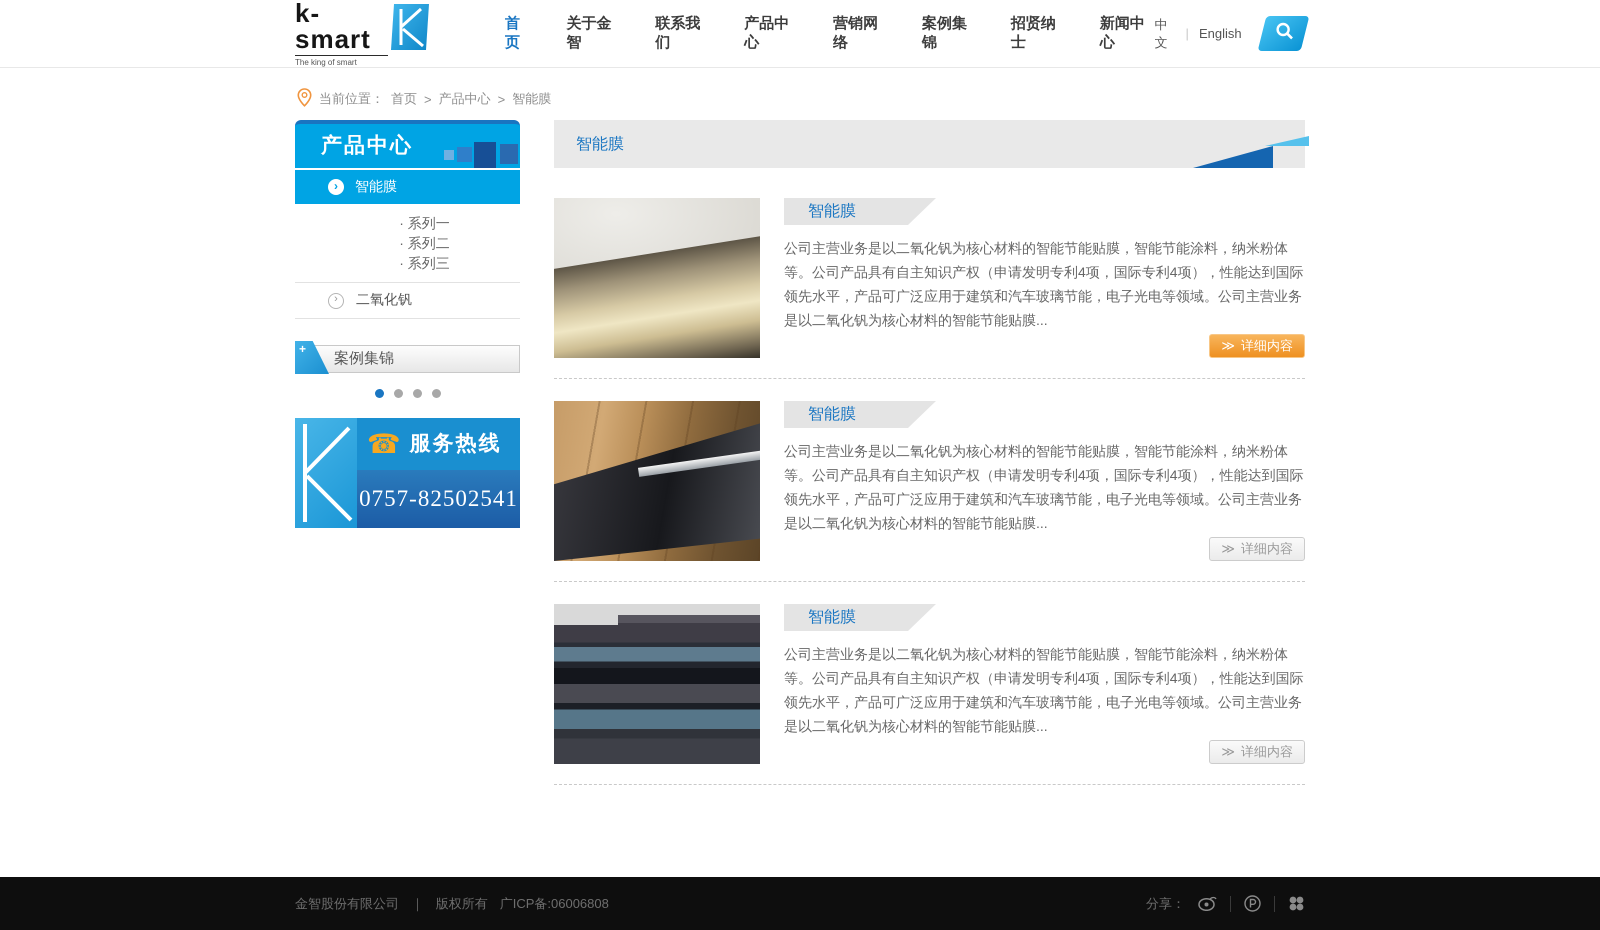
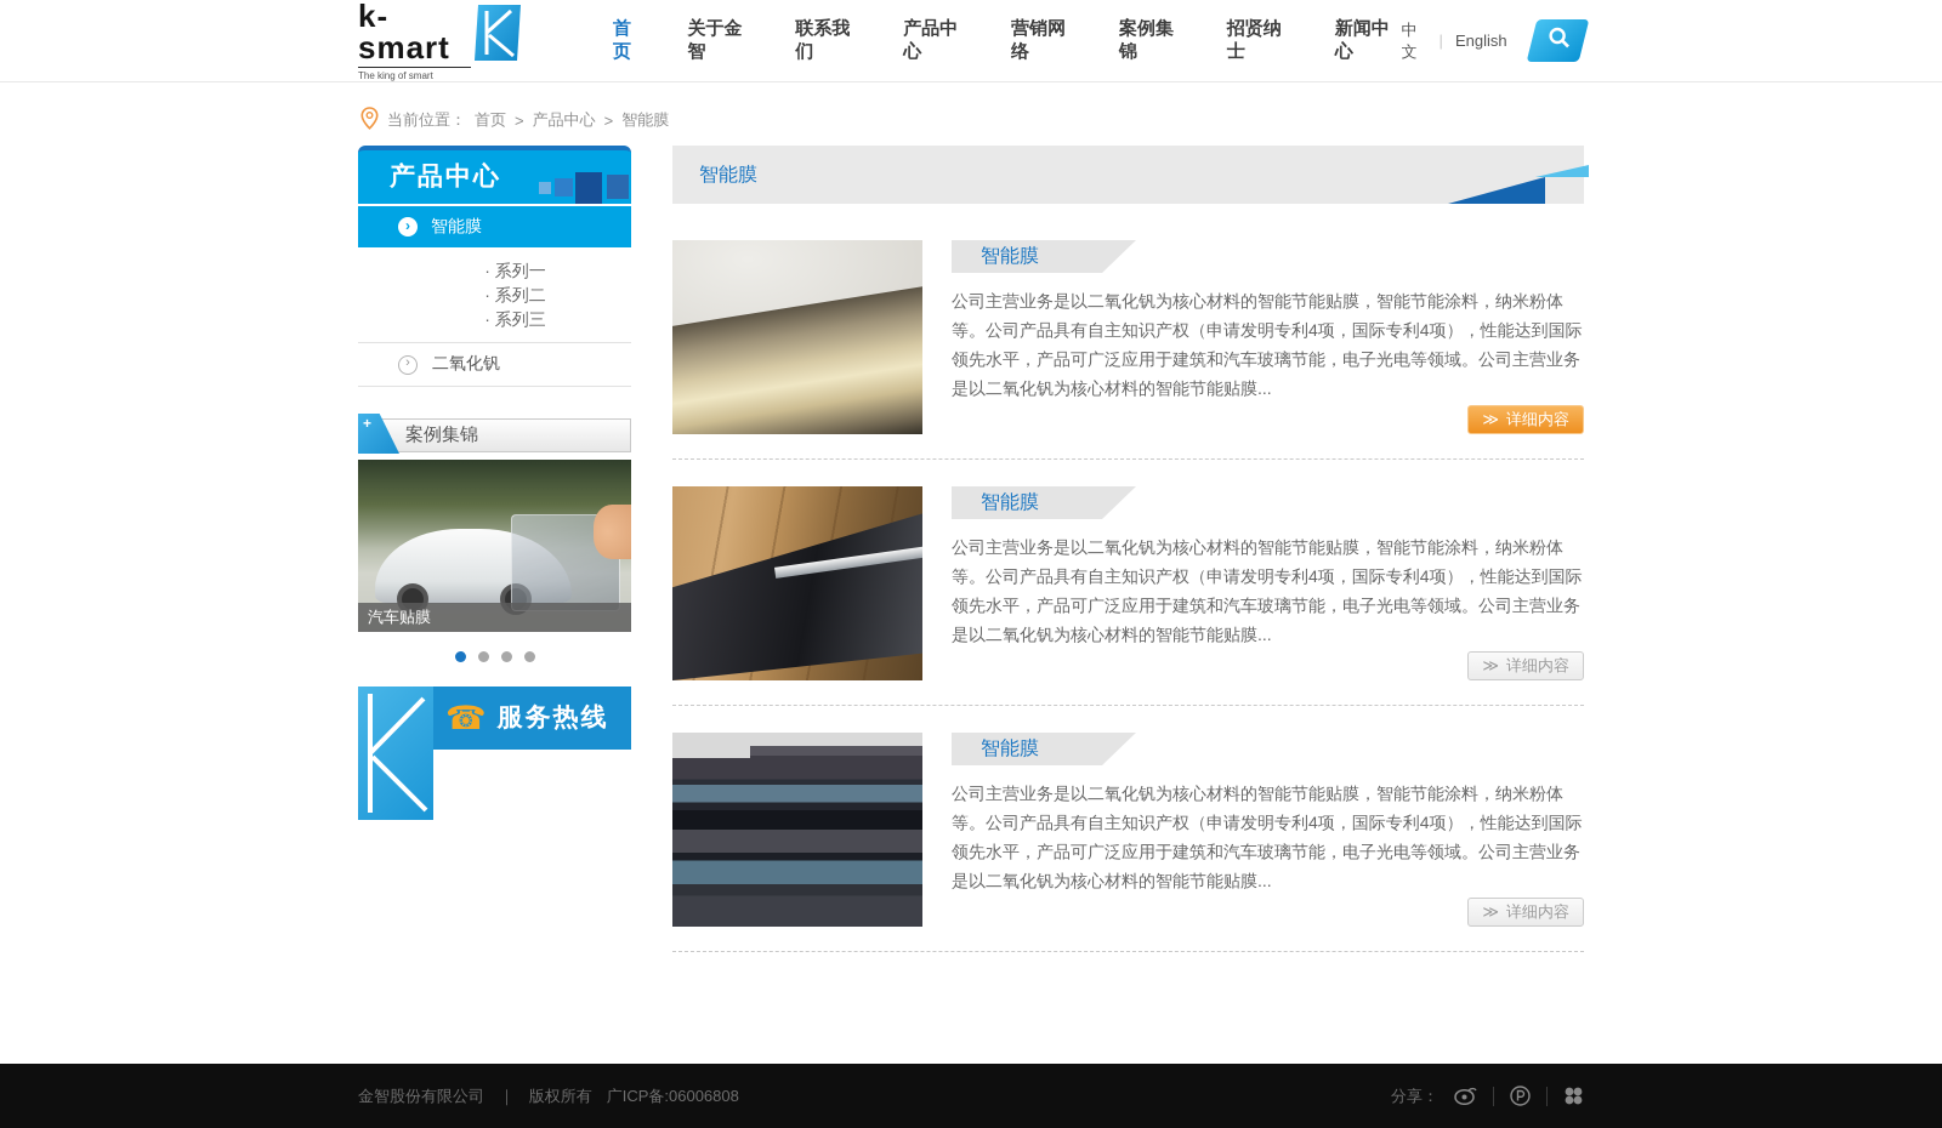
  k-smart
  The king of smart
  首页
  关于金智
  联系我们
  产品中心
  营销网络
  案例集锦
  招贤纳士
  新闻中心
  中文
  |
  English
  当前位置：
  首页
  >
  产品中心
  >
  智能膜
  产品中心
  ›
  智能膜
  · 系列一
  · 系列二
  · 系列三
  ›
  二氧化钒
  +
  案例集锦
+ 汽车贴膜
  ☎
  服务热线
- 0757-82502541
  智能膜
  智能膜
  公司主营业务是以二氧化钒为核心材料的智能节能贴膜，智能节能涂料，纳米粉体等。公司产品具有自主知识产权（申请发明专利4项，国际专利4项），性能达到国际领先水平，产品可广泛应用于建筑和汽车玻璃节能，电子光电等领域。公司主营业务是以二氧化钒为核心材料的智能节能贴膜...
  ≫
  详细内容
  智能膜
  公司主营业务是以二氧化钒为核心材料的智能节能贴膜，智能节能涂料，纳米粉体等。公司产品具有自主知识产权（申请发明专利4项，国际专利4项），性能达到国际领先水平，产品可广泛应用于建筑和汽车玻璃节能，电子光电等领域。公司主营业务是以二氧化钒为核心材料的智能节能贴膜...
  ≫
  详细内容
  智能膜
  公司主营业务是以二氧化钒为核心材料的智能节能贴膜，智能节能涂料，纳米粉体等。公司产品具有自主知识产权（申请发明专利4项，国际专利4项），性能达到国际领先水平，产品可广泛应用于建筑和汽车玻璃节能，电子光电等领域。公司主营业务是以二氧化钒为核心材料的智能节能贴膜...
  ≫
  详细内容
  金智股份有限公司
  ｜
  版权所有
  广ICP备:06006808
  分享：
